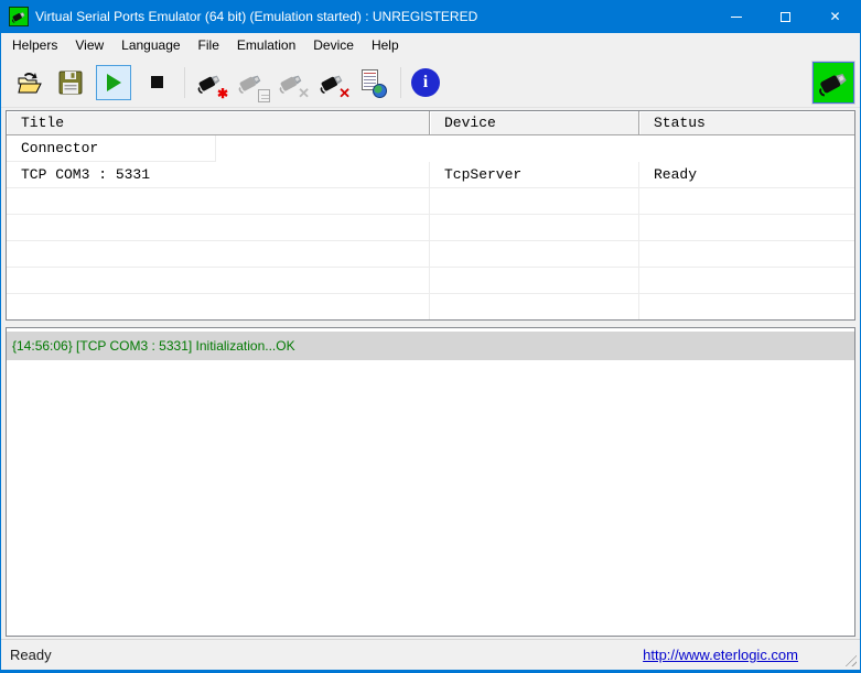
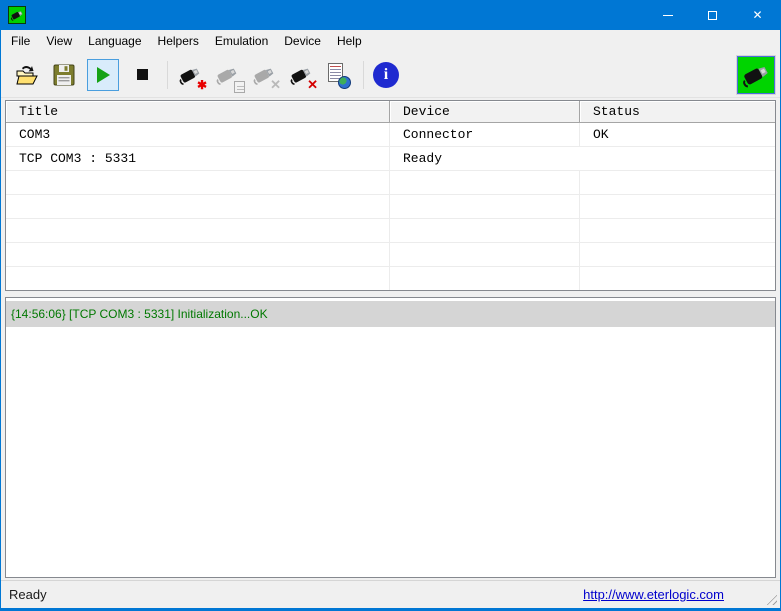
- Virtual Serial Ports Emulator (64 bit) (Emulation started) : UNREGISTERED
- Helpers
+ File
  View
  Language
- File
+ Helpers
  Emulation
  Device
  Help
  Title
  Device
  Status
+ COM3
  Connector
+ OK
  TCP COM3 : 5331
- TcpServer
  Ready
  {14:56:06} [TCP COM3 : 5331] Initialization...OK
  Ready
  http://www.eterlogic.com
